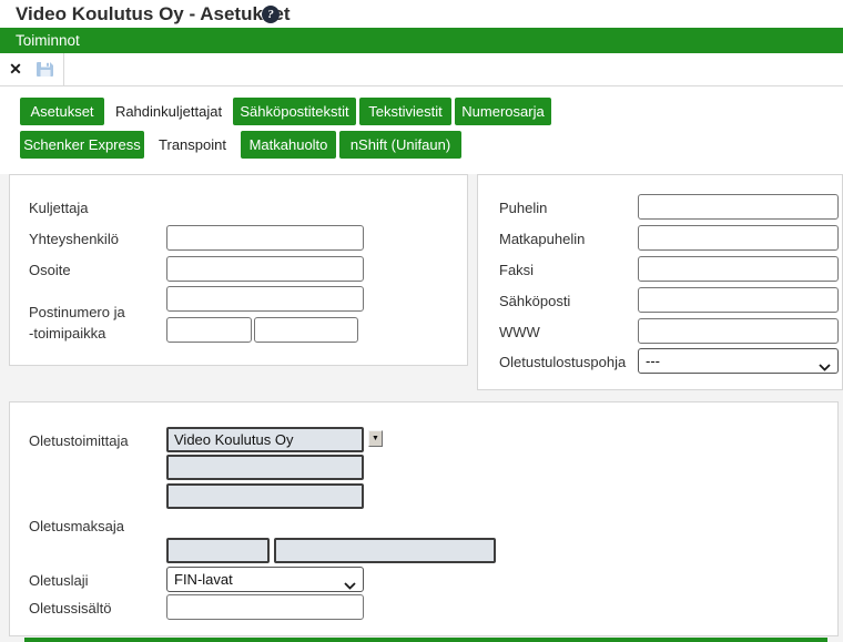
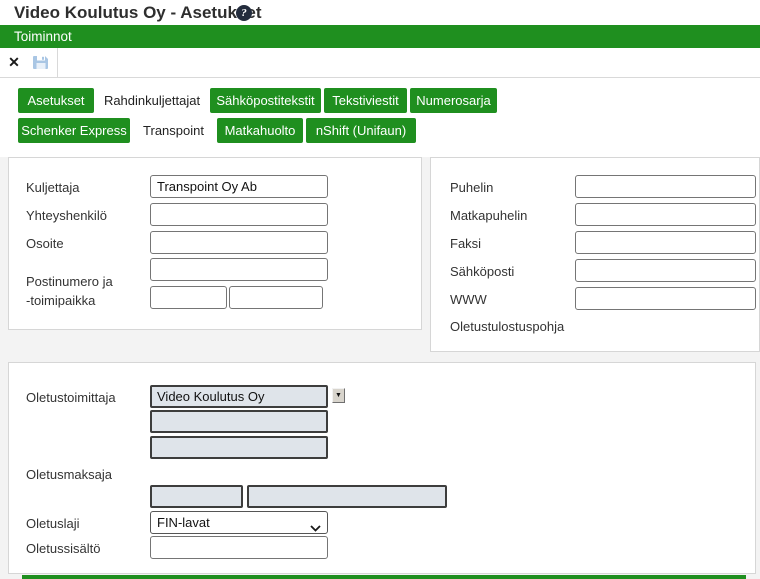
  Video Koulutus Oy - Asetukt
  ?
  Toiminnot
  ✕
  Asetukset
  Rahdinkuljettajat
  Sähköpostitekstit
  Tekstiviestit
  Numerosarja
  Schenker Express
  Transpoint
  Matkahuolto
  nShift (Unifaun)
  Kuljettaja
+ Transpoint Oy Ab
  Yhteyshenkilö
  Osoite
  Postinumero ja
  -toimipaikka
  Puhelin
  Matkapuhelin
  Faksi
  Sähköposti
  WWW
  Oletustulostuspohja
- ---
  Oletustoimittaja
  Video Koulutus Oy
  Oletusmaksaja
  Oletuslaji
  FIN-lavat
  Oletussisältö
